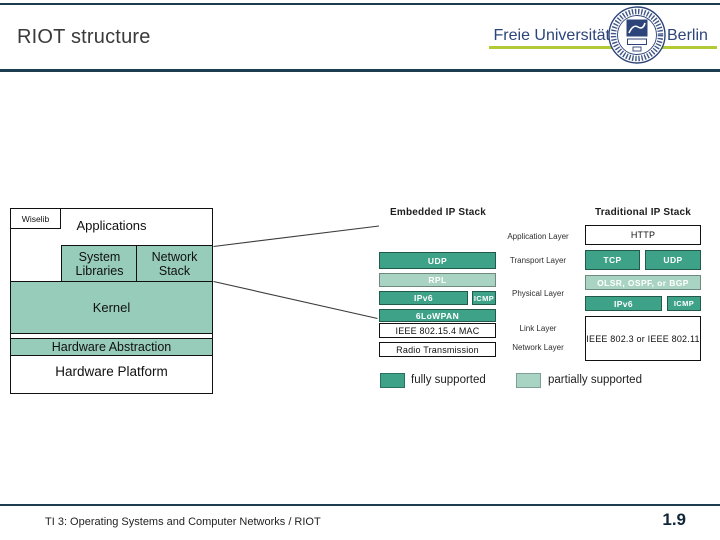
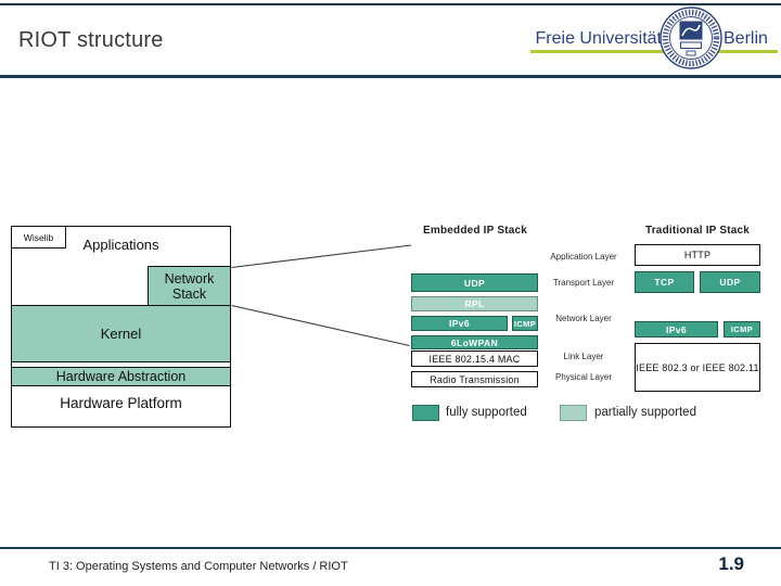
  RIOT structure
  Freie Universität
  Berlin
  Wiselib
  Applications
- System Libraries
  Network Stack
  Kernel
  Hardware Abstraction
  Hardware Platform
  Embedded IP Stack
  UDP
  RPL
  IPv6
  ICMP
  6LoWPAN
  IEEE 802.15.4 MAC
  Radio Transmission
  Application Layer
  Transport Layer
- Physical Layer
+ Network Layer
  Link Layer
- Network Layer
+ Physical Layer
  Traditional IP Stack
  HTTP
  TCP
  UDP
- OLSR, OSPF, or BGP
  IPv6
  ICMP
  IEEE 802.3 or IEEE 802.11
  fully supported
  partially supported
  TI 3: Operating Systems and Computer Networks / RIOT
  1.9
